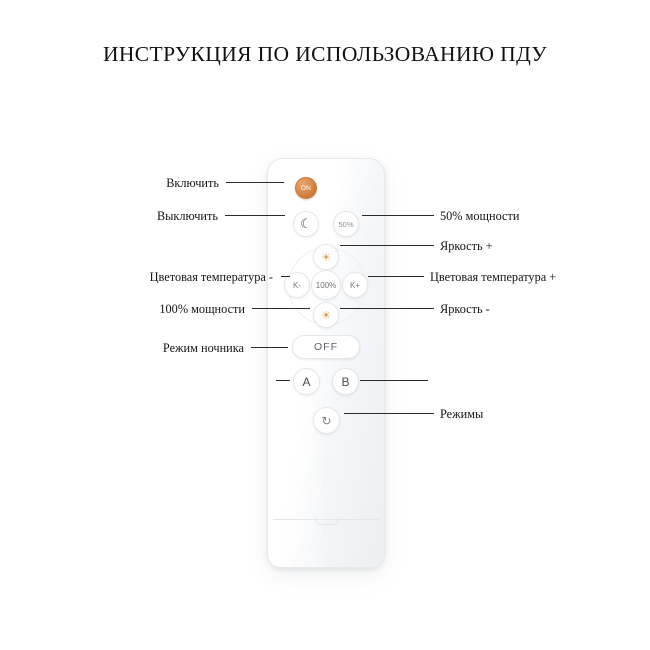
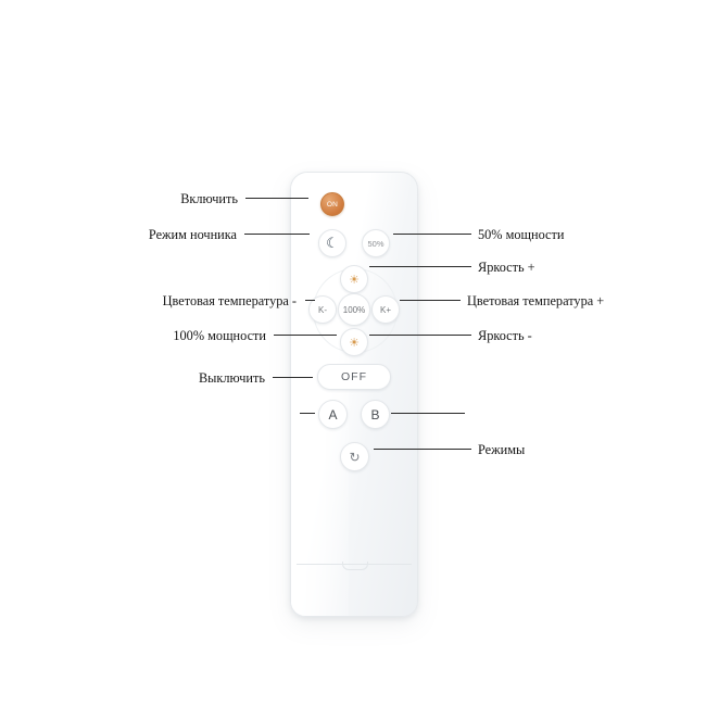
- ИНСТРУКЦИЯ ПО ИСПОЛЬЗОВАНИЮ ПДУ
  ☾
  50%
  ☀
  K-
  K+
  100%
  ☀
  OFF
  A
  B
  ↻
  Включить
- Выключить
+ Режим ночника
  Цветовая температура -
  100% мощности
- Режим ночника
+ Выключить
  50% мощности
  Яркость +
  Цветовая температура +
  Яркость -
  Режимы
